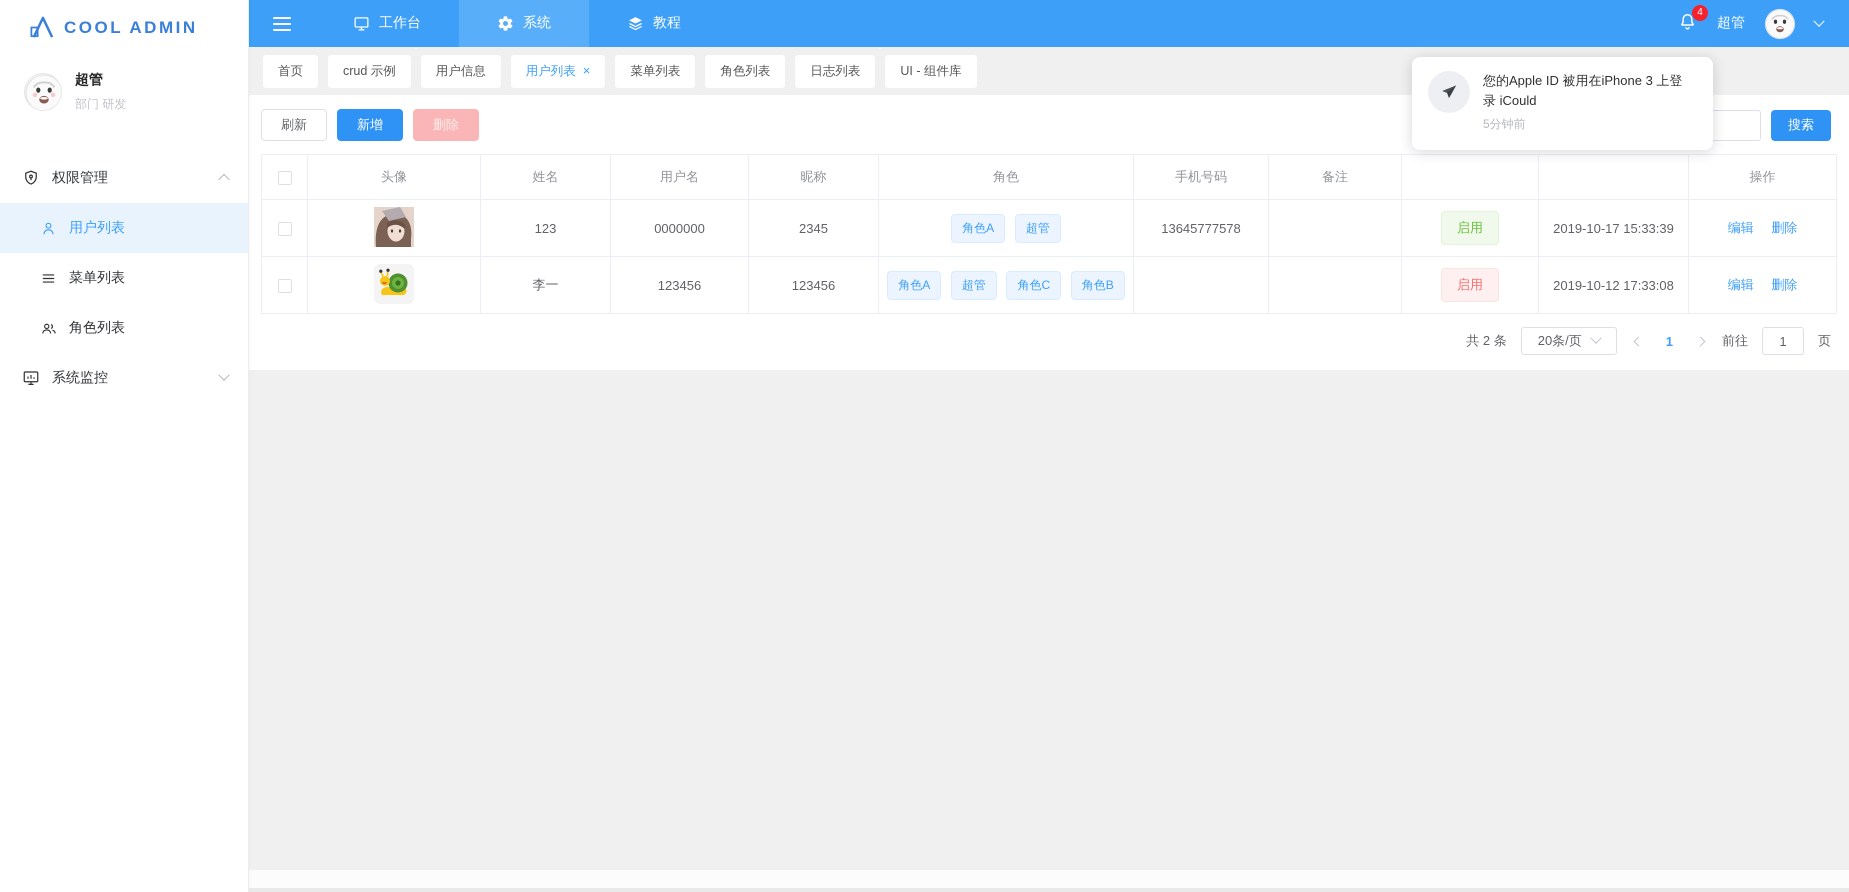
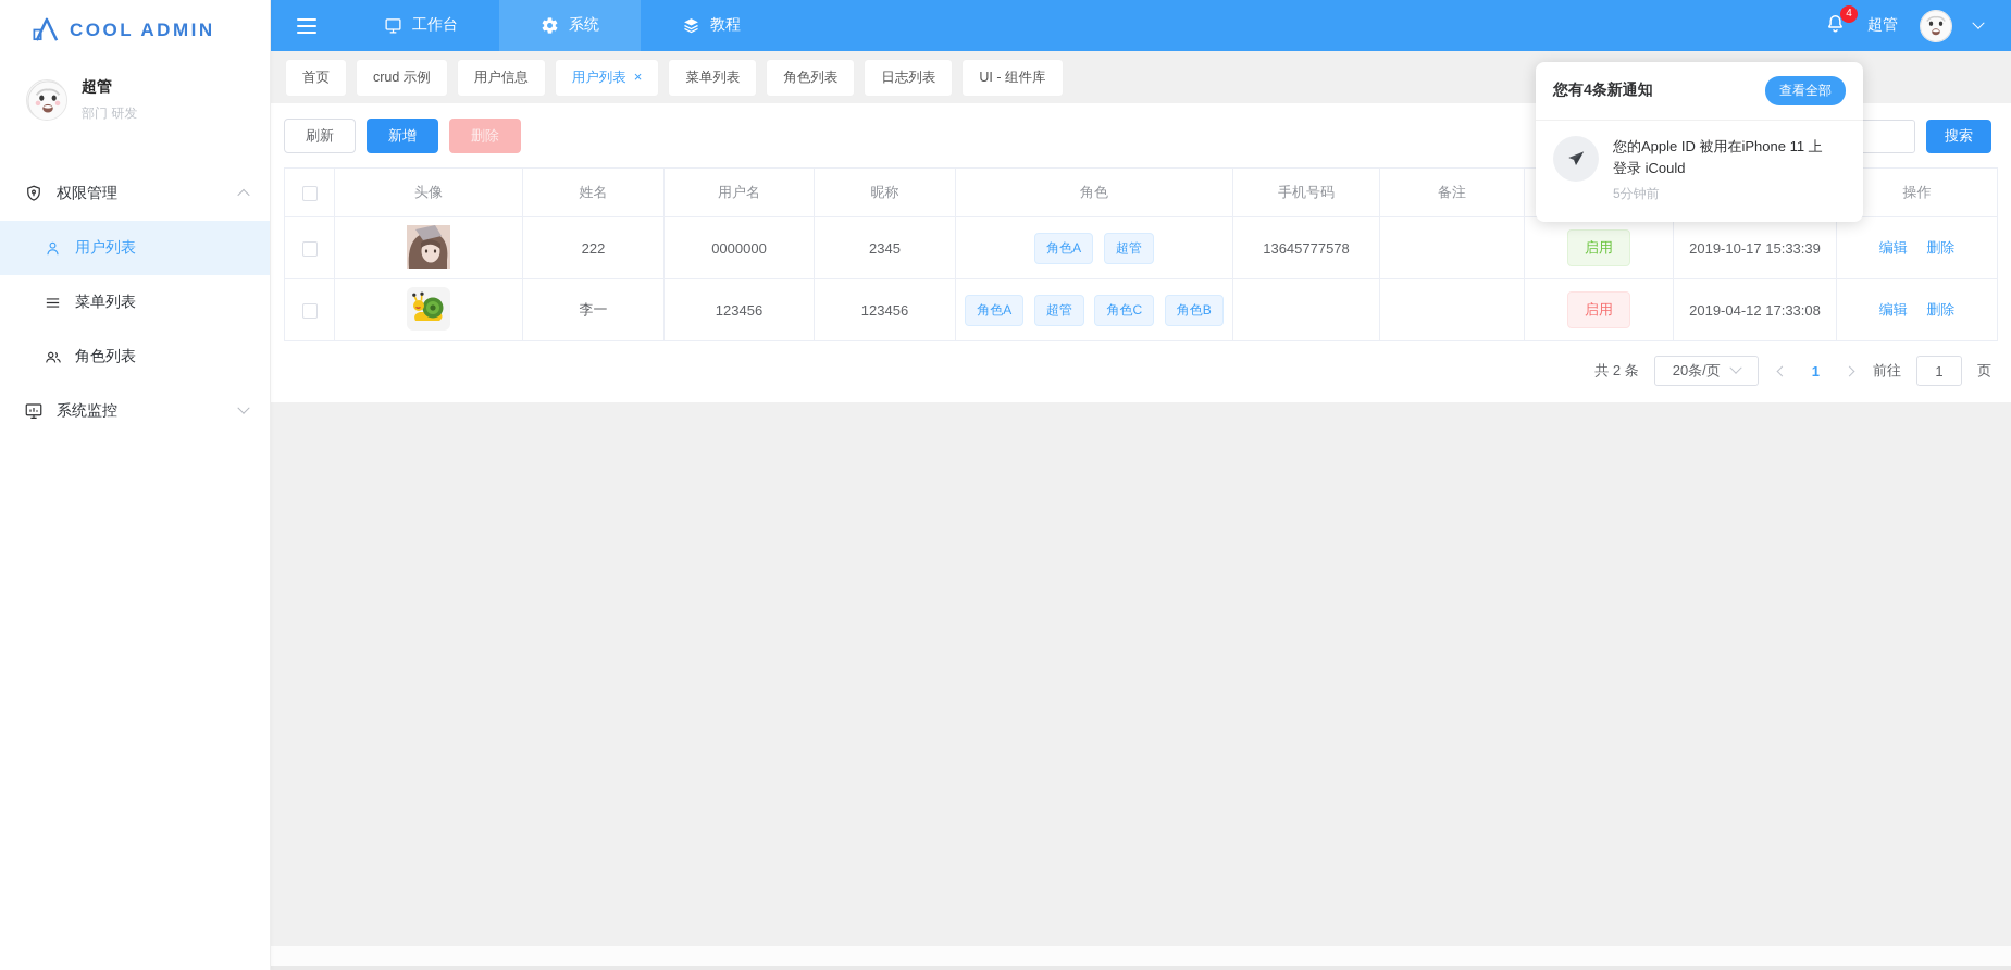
  COOL ADMIN
  超管
  部门 研发
  权限管理
  用户列表
  菜单列表
  角色列表
  系统监控
  工作台
  系统
  教程
  4
  超管
  首页
  crud 示例
  用户信息
  用户列表
  ×
  菜单列表
  角色列表
  日志列表
  UI - 组件库
  刷新
  新增
  删除
  搜索
  	头像	姓名	用户名	昵称	角色	手机号码	备注			操作
- 		123	0000000	2345	角色A 超管	13645777578		启用	2019-10-17 15:33:39	编辑 删除
+ 		222	0000000	2345	角色A 超管	13645777578		启用	2019-10-17 15:33:39	编辑 删除
- 		李一	123456	123456	角色A 超管 角色C 角色B			启用	2019-10-12 17:33:08	编辑 删除
+ 		李一	123456	123456	角色A 超管 角色C 角色B			启用	2019-04-12 17:33:08	编辑 删除
  共 2 条
  20条/页
  1
  前往
  1
  页
+ 您有4条新通知
+ 查看全部
- 您的Apple ID 被用在iPhone 3 上登录 iCould
+ 您的Apple ID 被用在iPhone 11 上登录 iCould
  5分钟前
